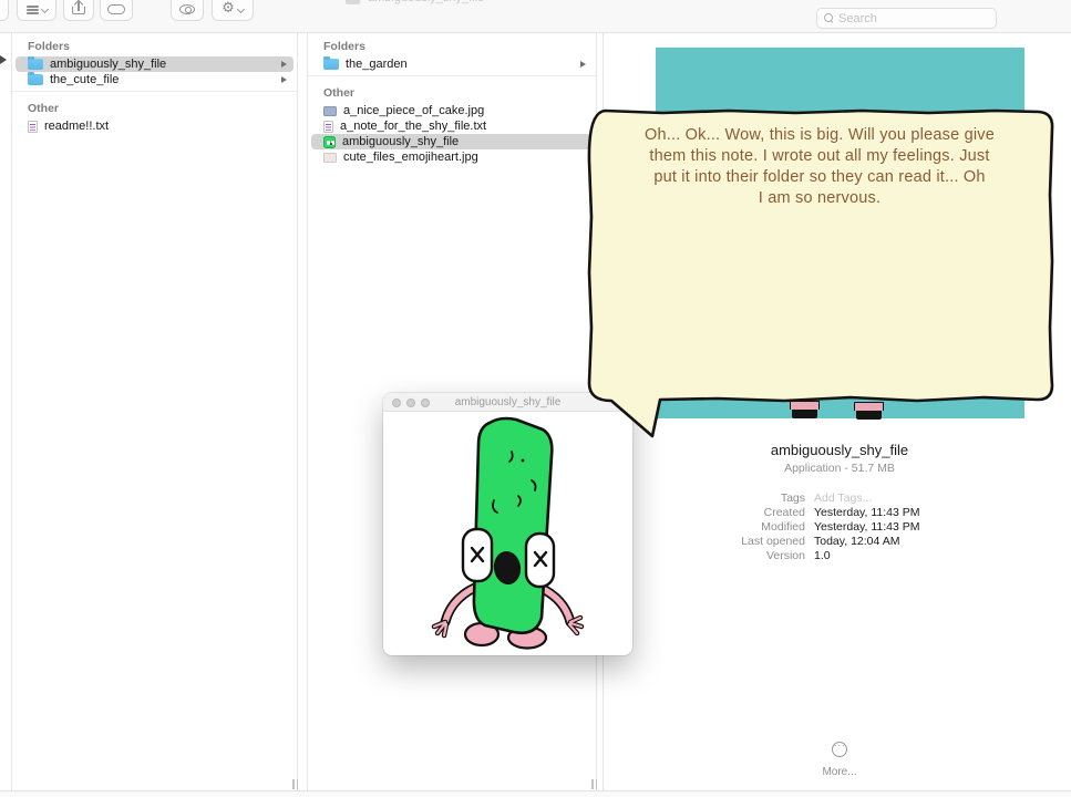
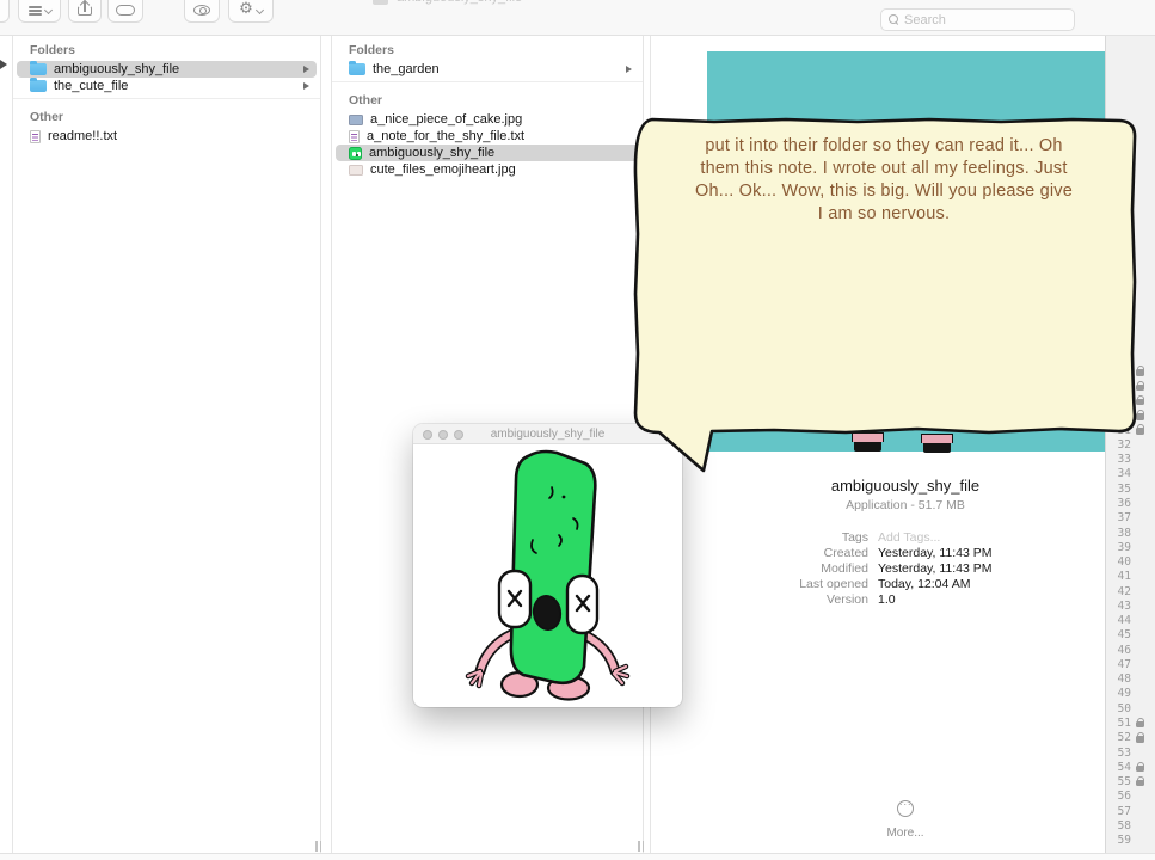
  ⚙
  Search
  Folders
  ambiguously_shy_file
  the_cute_file
  Other
  readme!!.txt
  Folders
  the_garden
  Other
  a_nice_piece_of_cake.jpg
  a_note_for_the_shy_file.txt
  ambiguously_shy_file
  cute_files_emojiheart.jpg
  ambiguously_shy_file
  Application - 51.7 MB
  Tags
  Add Tags...
  Created
  Yesterday, 11:43 PM
  Modified
  Yesterday, 11:43 PM
  Last opened
  Today, 12:04 AM
  Version
  1.0
  More...
+ 32
+ 33
+ 34
+ 35
+ 36
+ 37
+ 38
+ 39
+ 40
+ 41
+ 42
+ 43
+ 44
+ 45
+ 46
+ 47
+ 48
+ 49
+ 50
+ 51
+ 52
+ 53
+ 54
+ 55
+ 56
+ 57
+ 58
+ 59
  ambiguously_shy_file
- Oh... Ok... Wow, this is big. Will you please give
+ put it into their folder so they can read it... Oh
  them this note. I wrote out all my feelings. Just
- put it into their folder so they can read it... Oh
+ Oh... Ok... Wow, this is big. Will you please give
  I am so nervous.
